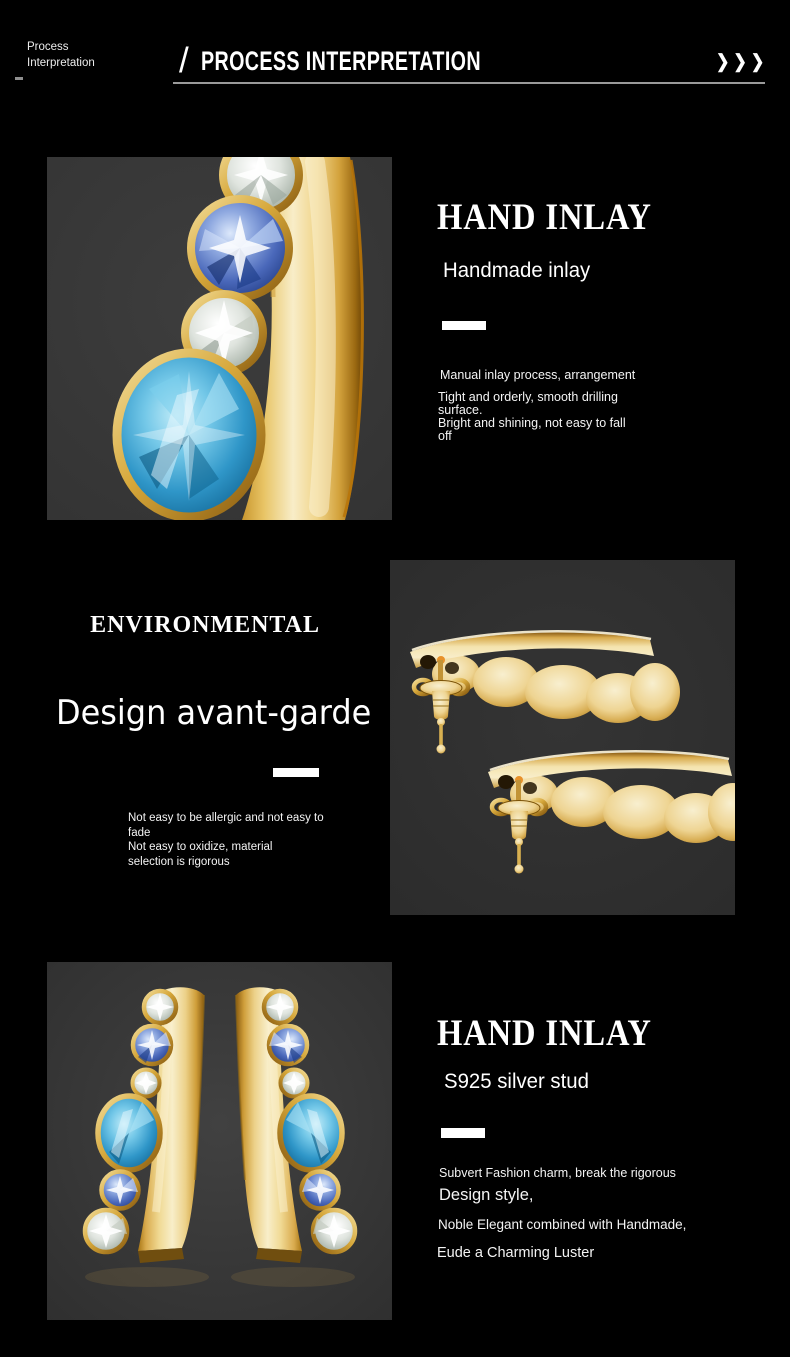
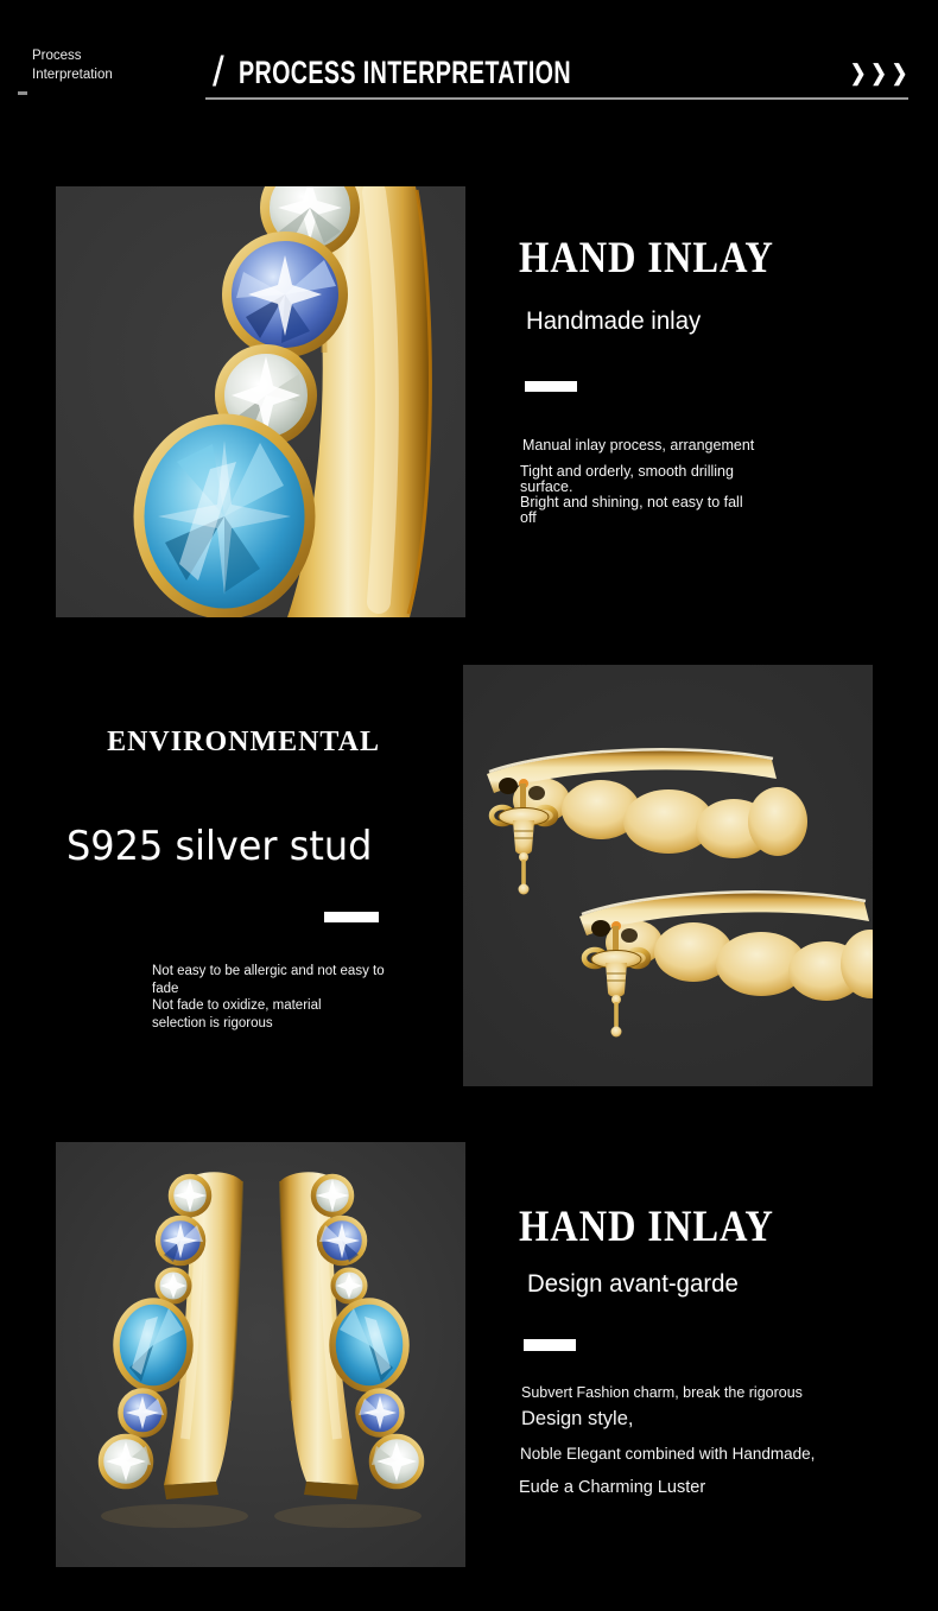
  Process
  Interpretation
  /
  PROCESS INTERPRETATION
  ❯❯❯
  HAND INLAY
  Handmade inlay
  Manual inlay process, arrangement
  Tight and orderly, smooth drilling
  surface.
  Bright and shining, not easy to fall
  off
  ENVIRONMENTAL
- Design avant-garde
+ S925 silver stud
  Not easy to be allergic and not easy to
  fade
- Not easy to oxidize, material
+ Not fade to oxidize, material
  selection is rigorous
  HAND INLAY
- S925 silver stud
+ Design avant-garde
  Subvert Fashion charm, break the rigorous
  Design style,
  Noble Elegant combined with Handmade,
  Eude a Charming Luster
